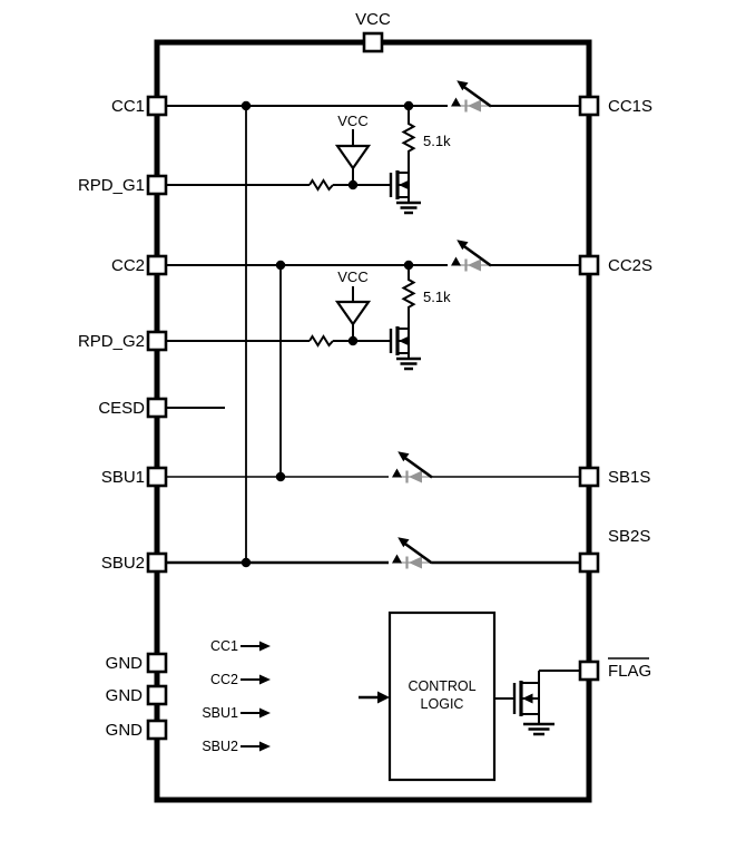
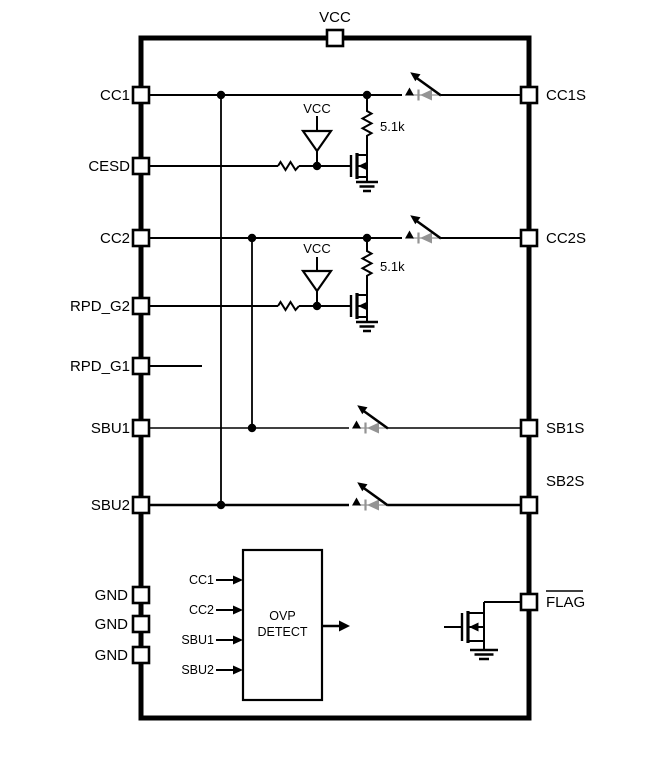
  VCC
  VCC
  5.1k
  5.1k
+ OVP
+ DETECT
  CC1
  CC2
  SBU1
  SBU2
- CONTROL
- LOGIC
  VCC
  CC1
- RPD_G1
+ CESD
  CC2
  RPD_G2
- CESD
+ RPD_G1
  SBU1
  SBU2
  GND
  GND
  GND
  CC1S
  CC2S
  SB1S
  SB2S
  FLAG
